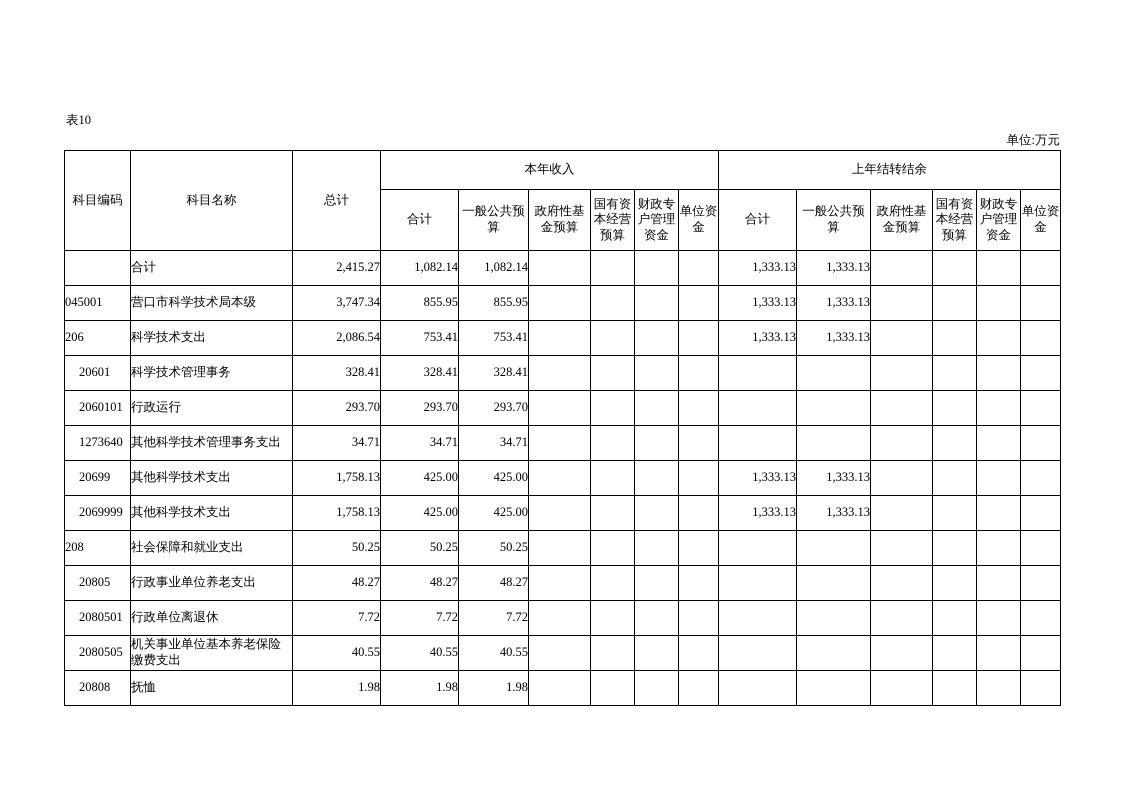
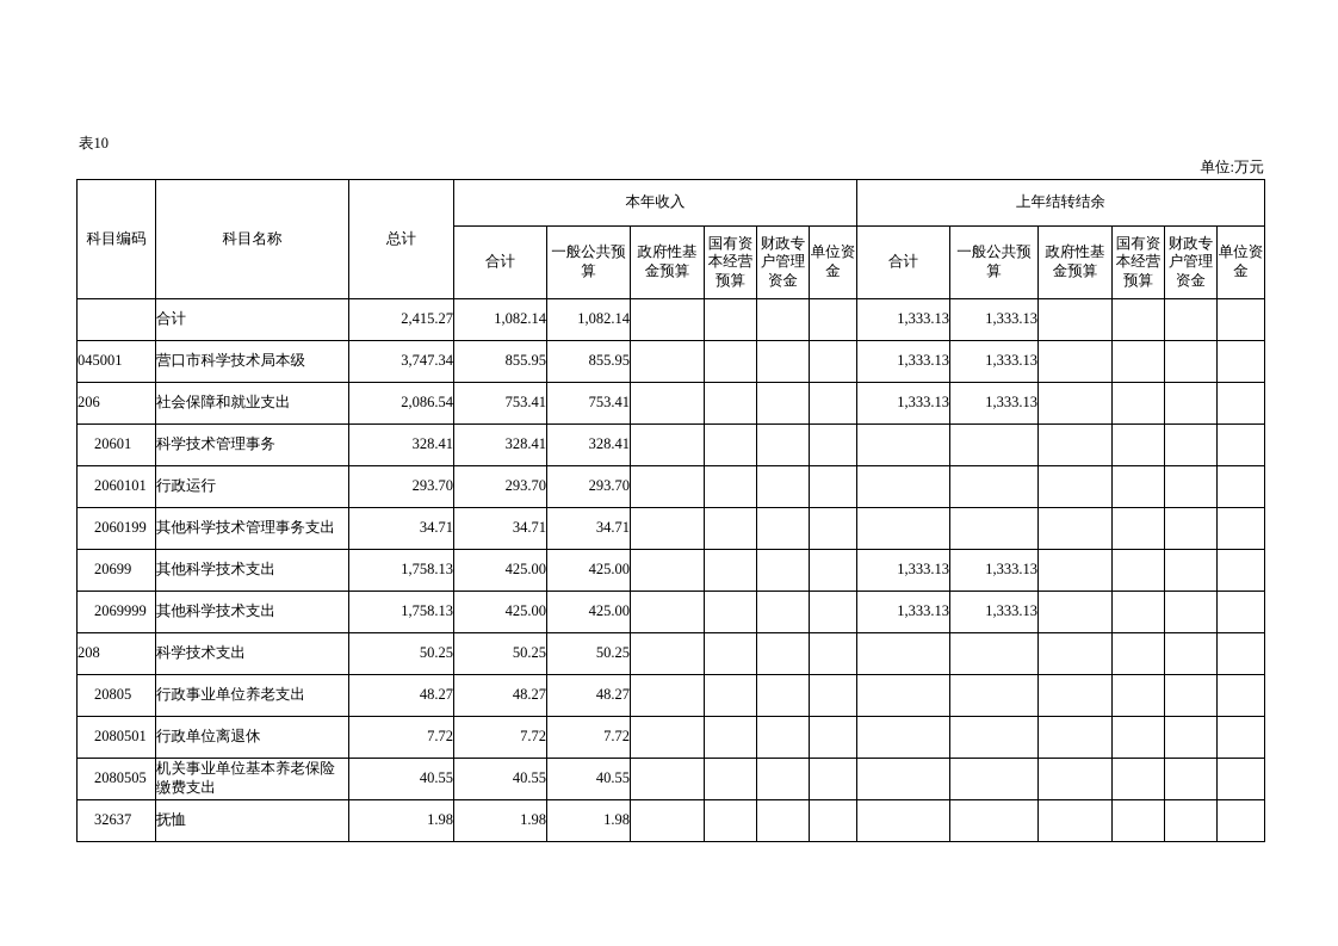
  表10
  单位:万元
  科目编码	科目名称	总计	本年收入	上年结转结余
  合计	一般公共预算	政府性基金预算	国有资本经营预算	财政专户管理资金	单位资金	合计	一般公共预算	政府性基金预算	国有资本经营预算	财政专户管理资金	单位资金
  	合计	2,415.27	1,082.14	1,082.14					1,333.13	1,333.13
  045001	营口市科学技术局本级	3,747.34	855.95	855.95					1,333.13	1,333.13
- 206	科学技术支出	2,086.54	753.41	753.41					1,333.13	1,333.13
+ 206	社会保障和就业支出	2,086.54	753.41	753.41					1,333.13	1,333.13
  20601	科学技术管理事务	328.41	328.41	328.41
  2060101	行政运行	293.70	293.70	293.70
- 1273640	其他科学技术管理事务支出	34.71	34.71	34.71
+ 2060199	其他科学技术管理事务支出	34.71	34.71	34.71
  20699	其他科学技术支出	1,758.13	425.00	425.00					1,333.13	1,333.13
  2069999	其他科学技术支出	1,758.13	425.00	425.00					1,333.13	1,333.13
- 208	社会保障和就业支出	50.25	50.25	50.25
+ 208	科学技术支出	50.25	50.25	50.25
  20805	行政事业单位养老支出	48.27	48.27	48.27
  2080501	行政单位离退休	7.72	7.72	7.72
  2080505	机关事业单位基本养老保险缴费支出	40.55	40.55	40.55
- 20808	抚恤	1.98	1.98	1.98
+ 32637	抚恤	1.98	1.98	1.98
